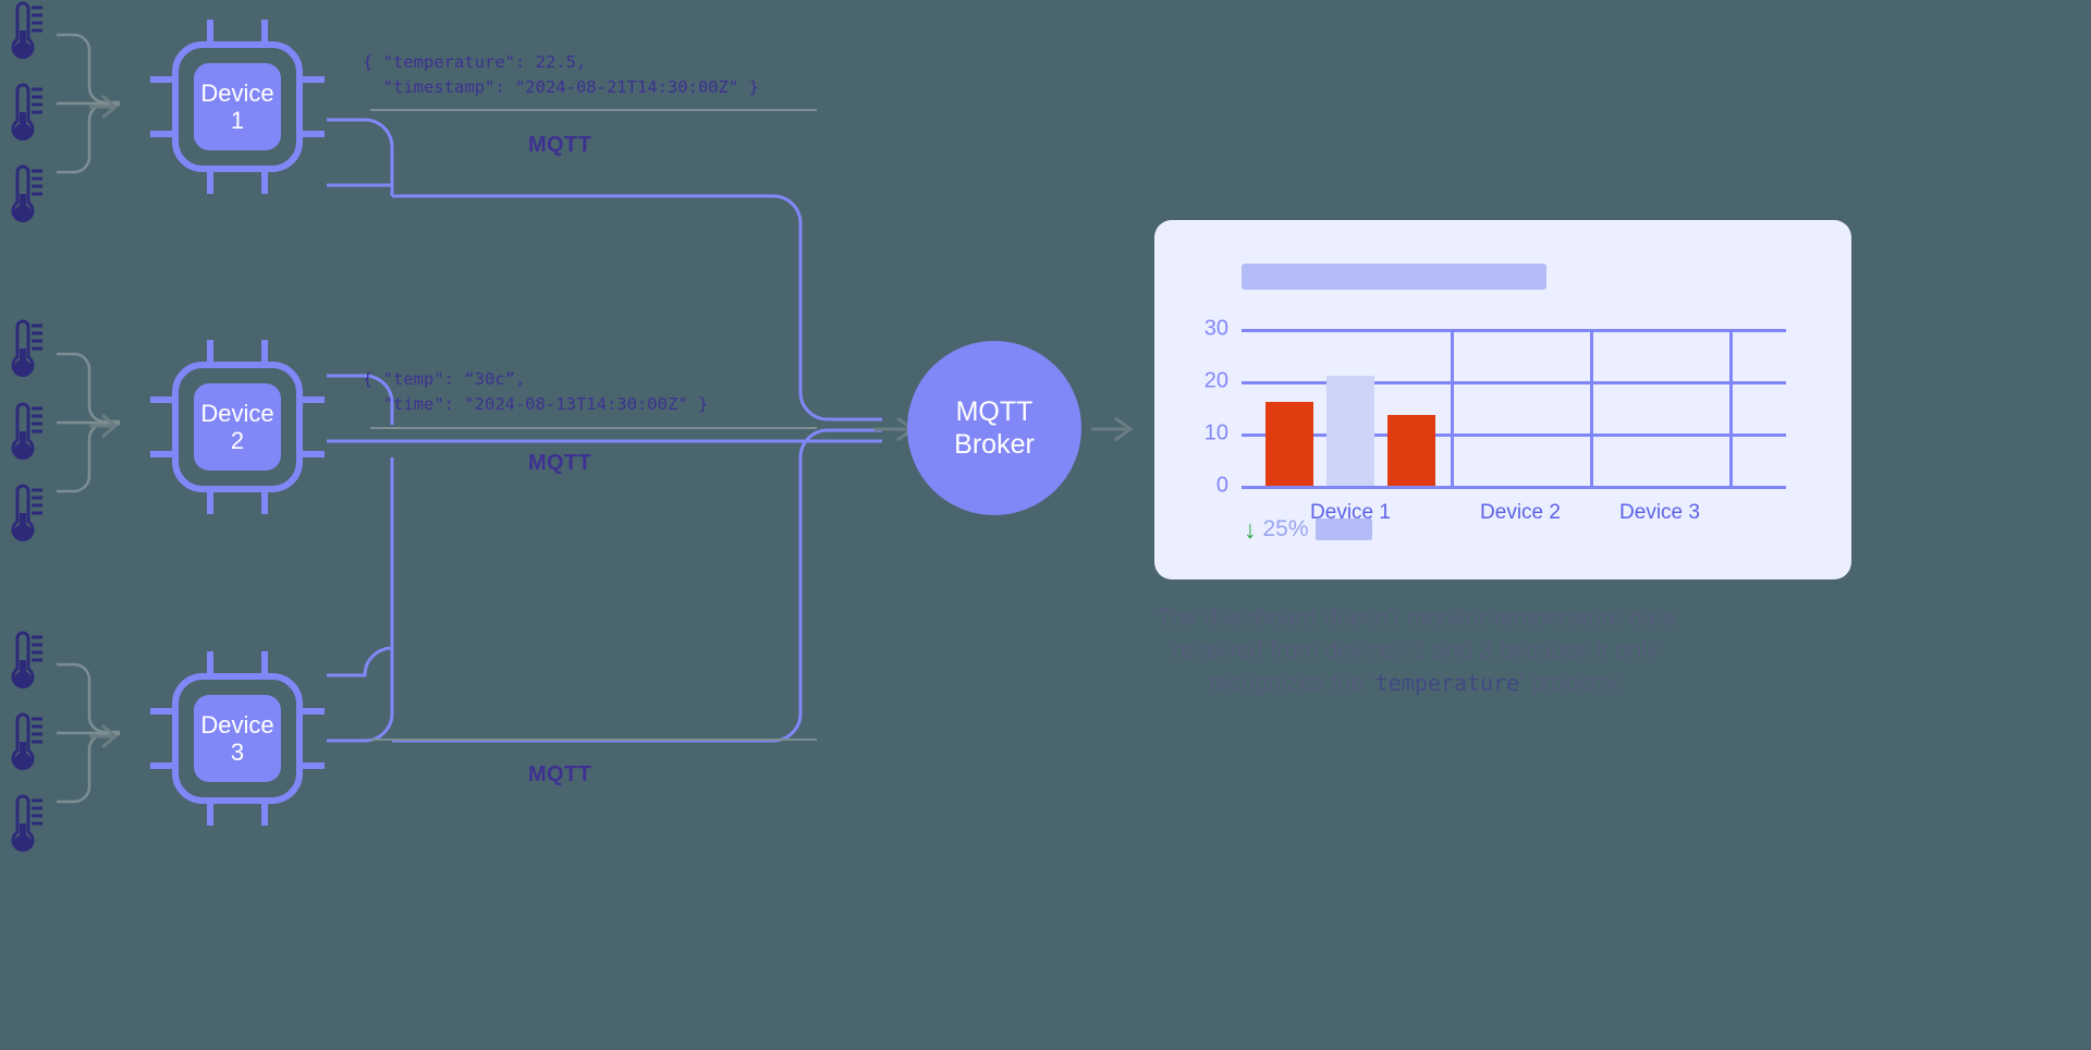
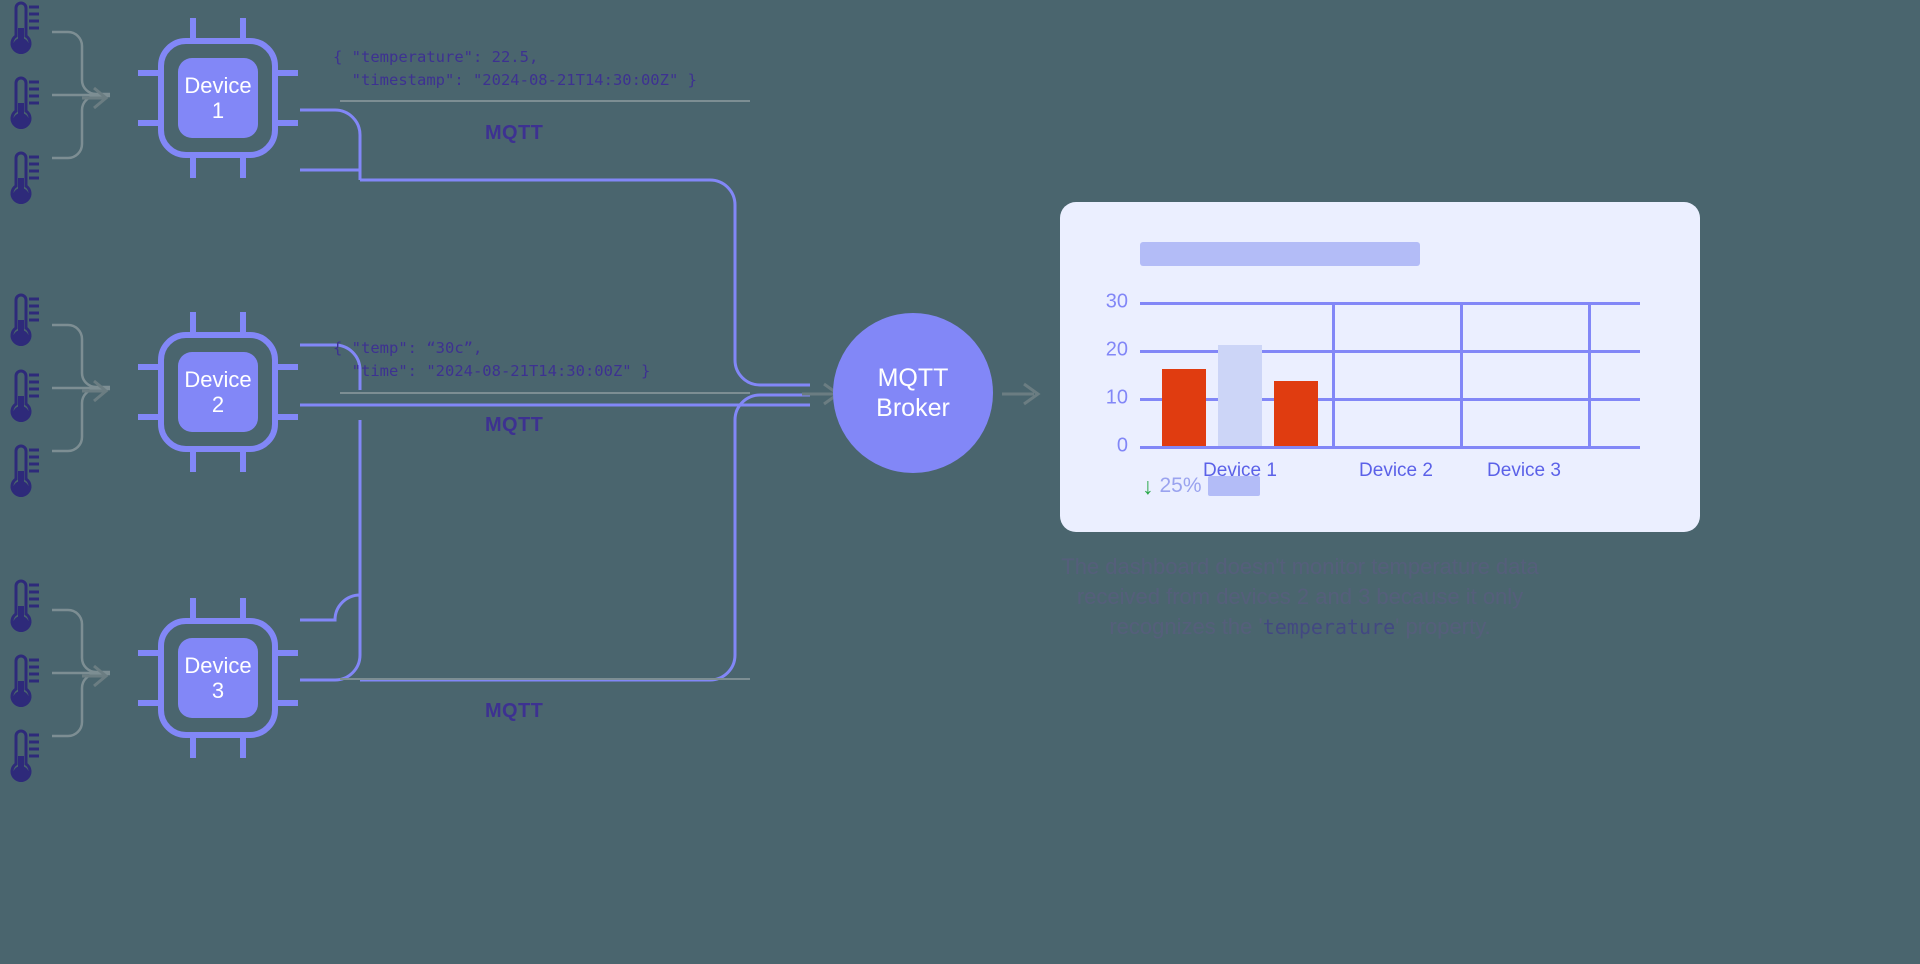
  Device
  1
  Device
  2
  Device
  3
  { "temperature": 22.5, "timestamp": "2024-08-21T14:30:00Z" }
- { "temp": “30c”, "time": "2024-08-13T14:30:00Z" }
+ { "temp": “30c”, "time": "2024-08-21T14:30:00Z" }
  MQTT
  MQTT
  MQTT
  MQTT
  Broker
  30
  20
  10
  0
  Device 1
  Device 2
  Device 3
  ↓
  25%
